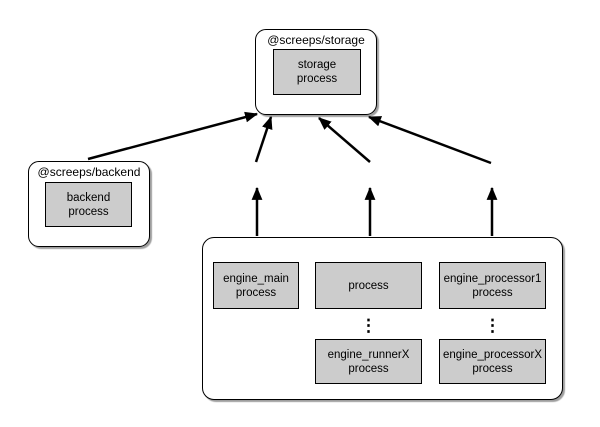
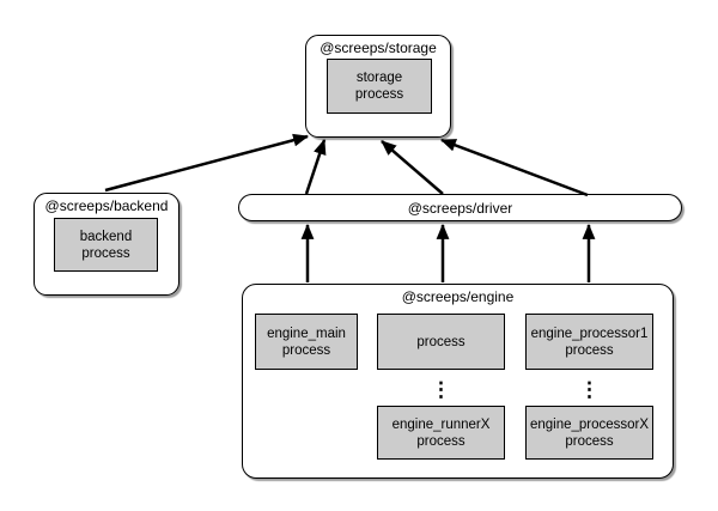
  @screeps/storage
  storage
  process
  @screeps/backend
  backend
  process
+ @screeps/driver
+ @screeps/engine
  engine_main
  process
  process
  engine_processor1
  process
  ⋮
  ⋮
  engine_runnerX
  process
  engine_processorX
  process
